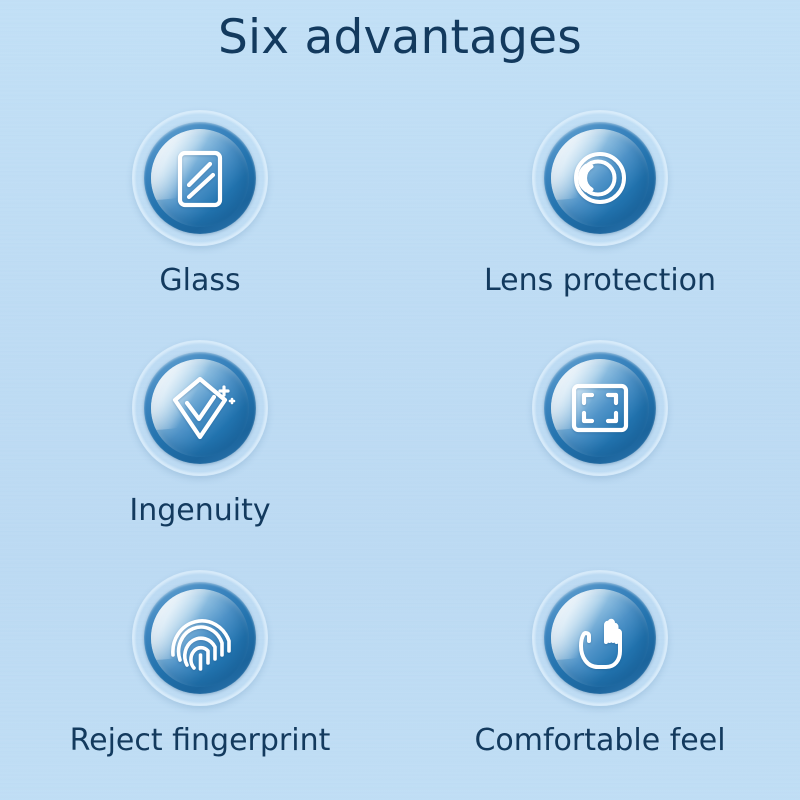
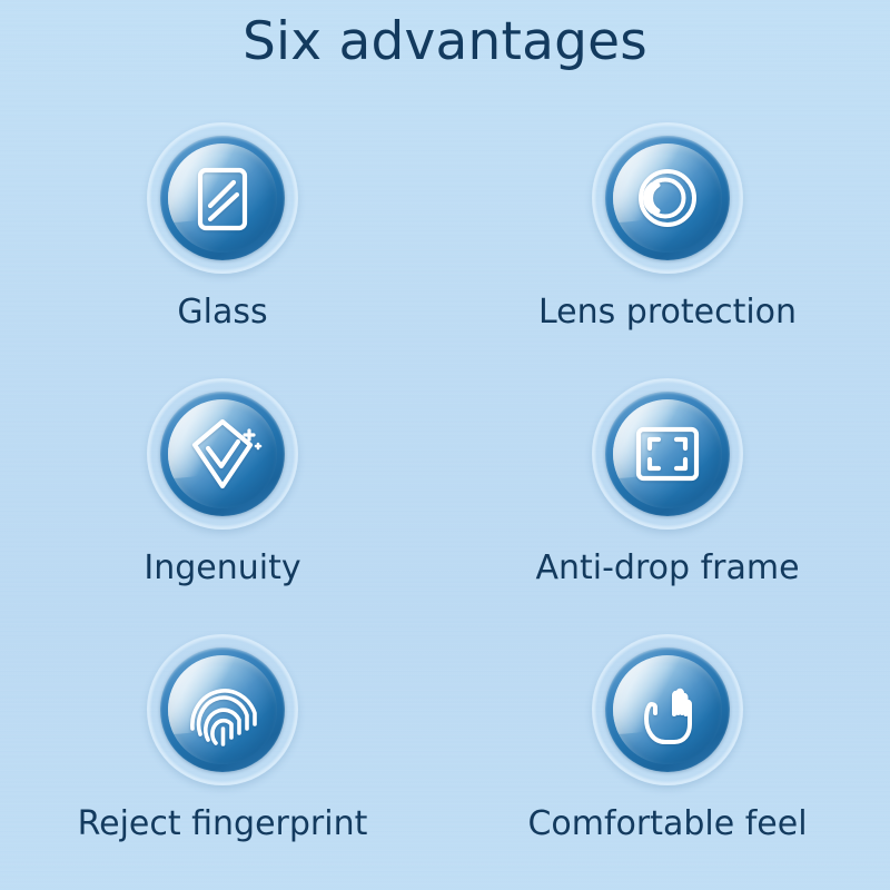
  Six advantages
  Glass
  Lens protection
  Ingenuity
+ Anti-drop frame
  Reject fingerprint
  Comfortable feel
